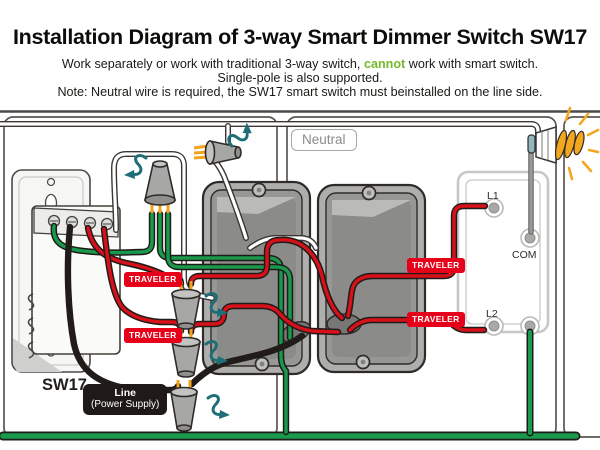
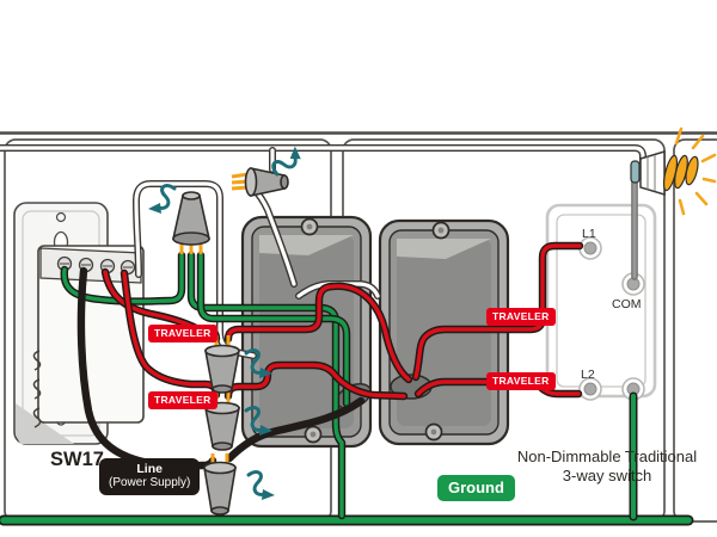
- Installation Diagram of 3-way Smart Dimmer Switch SW17
- Work separately or work with traditional 3-way switch, cannot work with smart switch.
- Single-pole is also supported.
- Note: Neutral wire is required, the SW17 smart switch must beinstalled on the line side.
- Neutral
  TRAVELER
  TRAVELER
  TRAVELER
  TRAVELER
  SW17
  Line
  (Power Supply)
+ Ground
  L1
  COM
  L2
+ Non-Dimmable Traditional
+ 3-way switch
